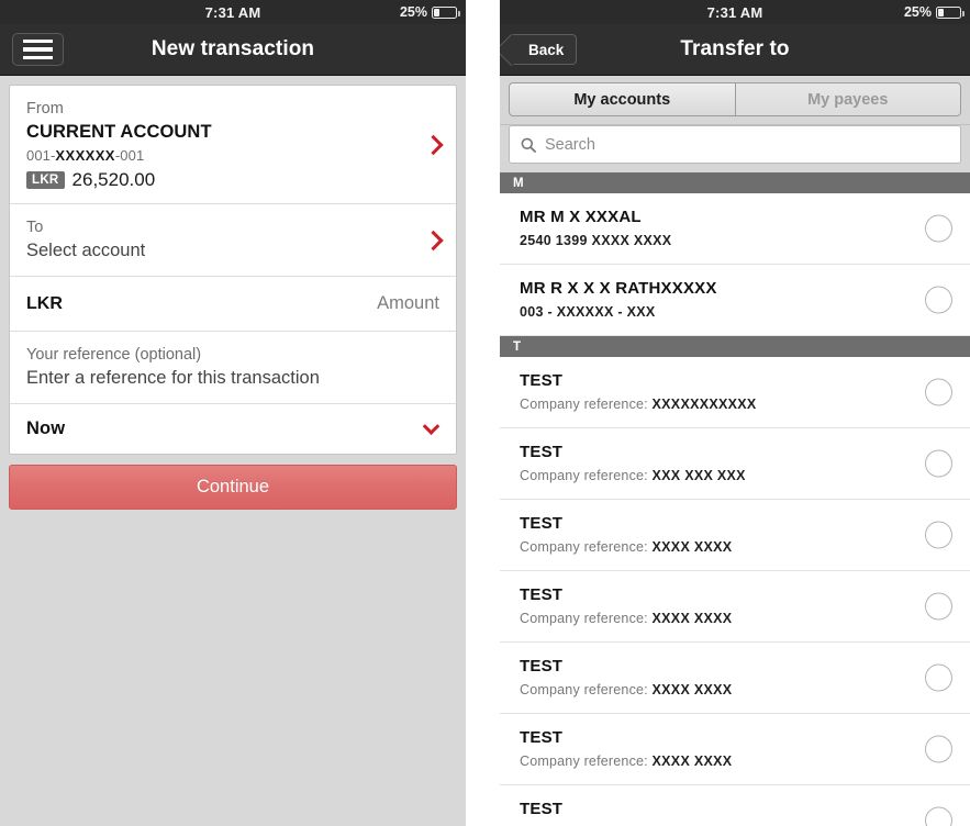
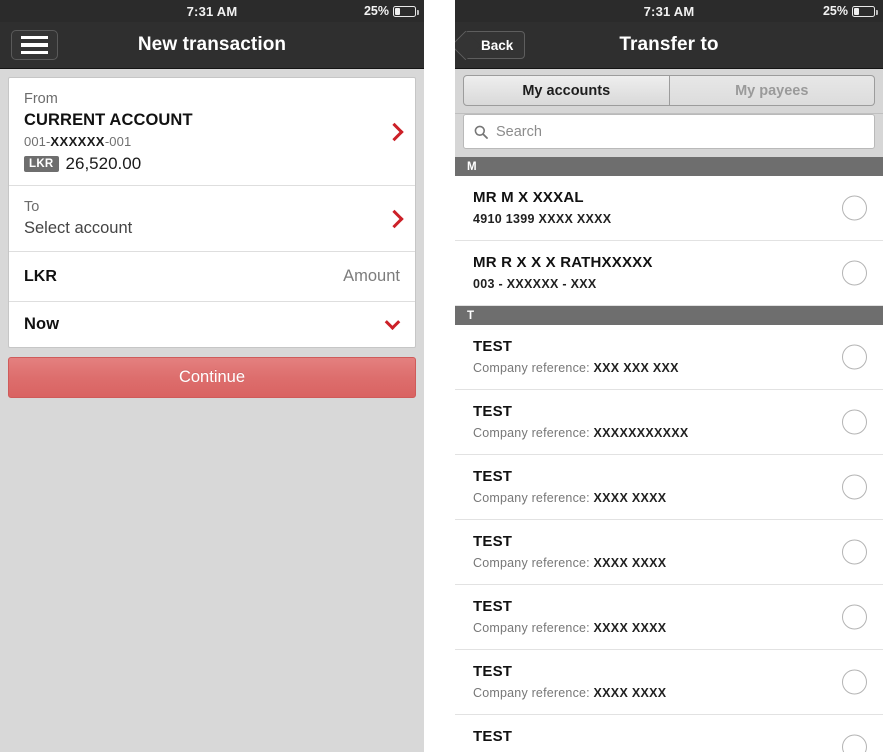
  7:31 AM
  25%
  New transaction
  From
  CURRENT ACCOUNT
  001-XXXXXX-001
  LKR
  26,520.00
  To
  Select account
  LKR
  Amount
- Your reference (optional)
- Enter a reference for this transaction
  Now
  Continue
  7:31 AM
  25%
  Back
  Transfer to
  My accounts
  My payees
  Search
  M
  MR M X XXXAL
- 2540 1399 XXXX XXXX
+ 4910 1399 XXXX XXXX
  MR R X X X RATHXXXXX
  003 - XXXXXX - XXX
  T
  TEST
- Company reference: XXXXXXXXXXX
+ Company reference: XXX XXX XXX
  TEST
- Company reference: XXX XXX XXX
+ Company reference: XXXXXXXXXXX
  TEST
  Company reference: XXXX XXXX
  TEST
  Company reference: XXXX XXXX
  TEST
  Company reference: XXXX XXXX
  TEST
  Company reference: XXXX XXXX
  TEST
